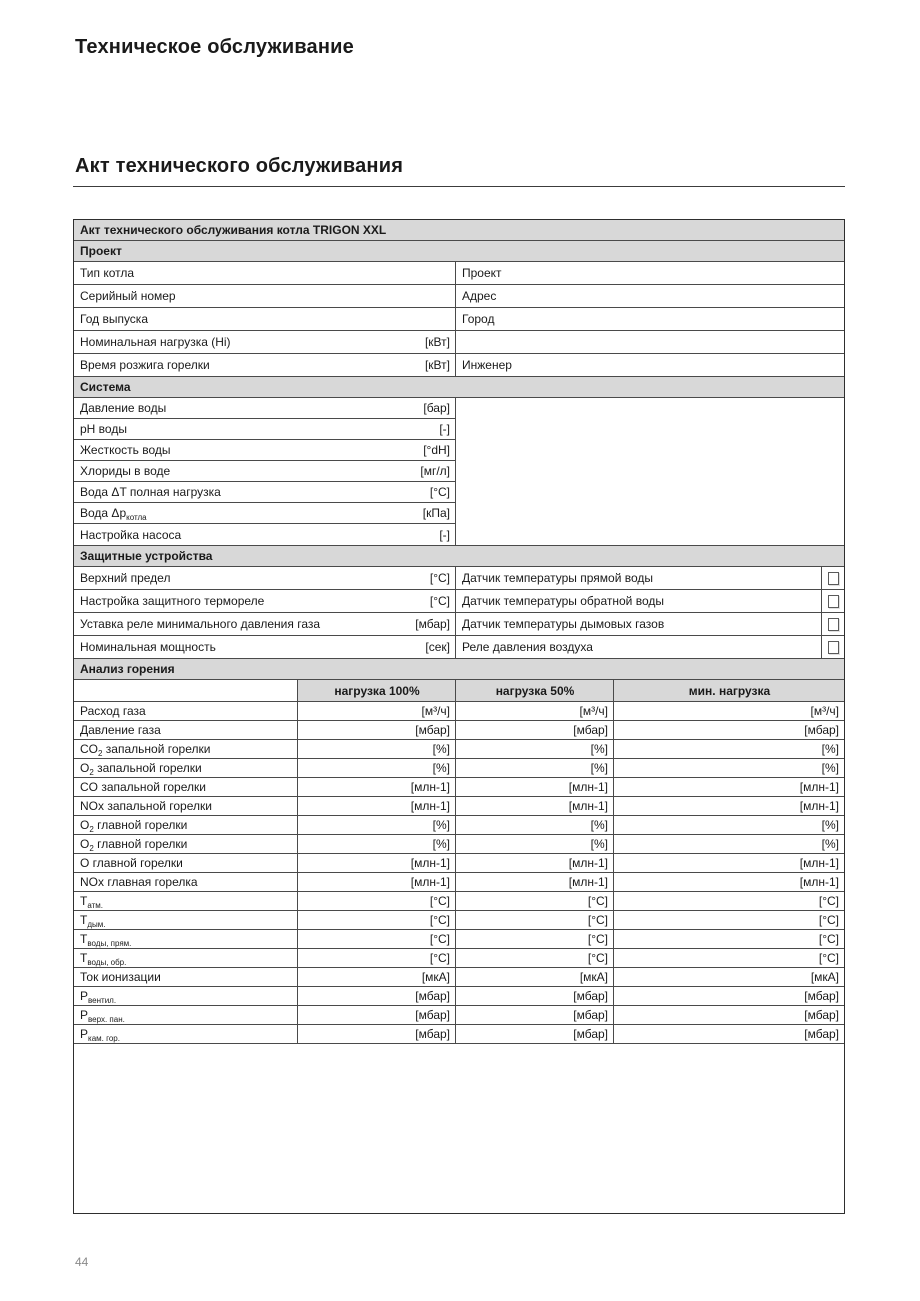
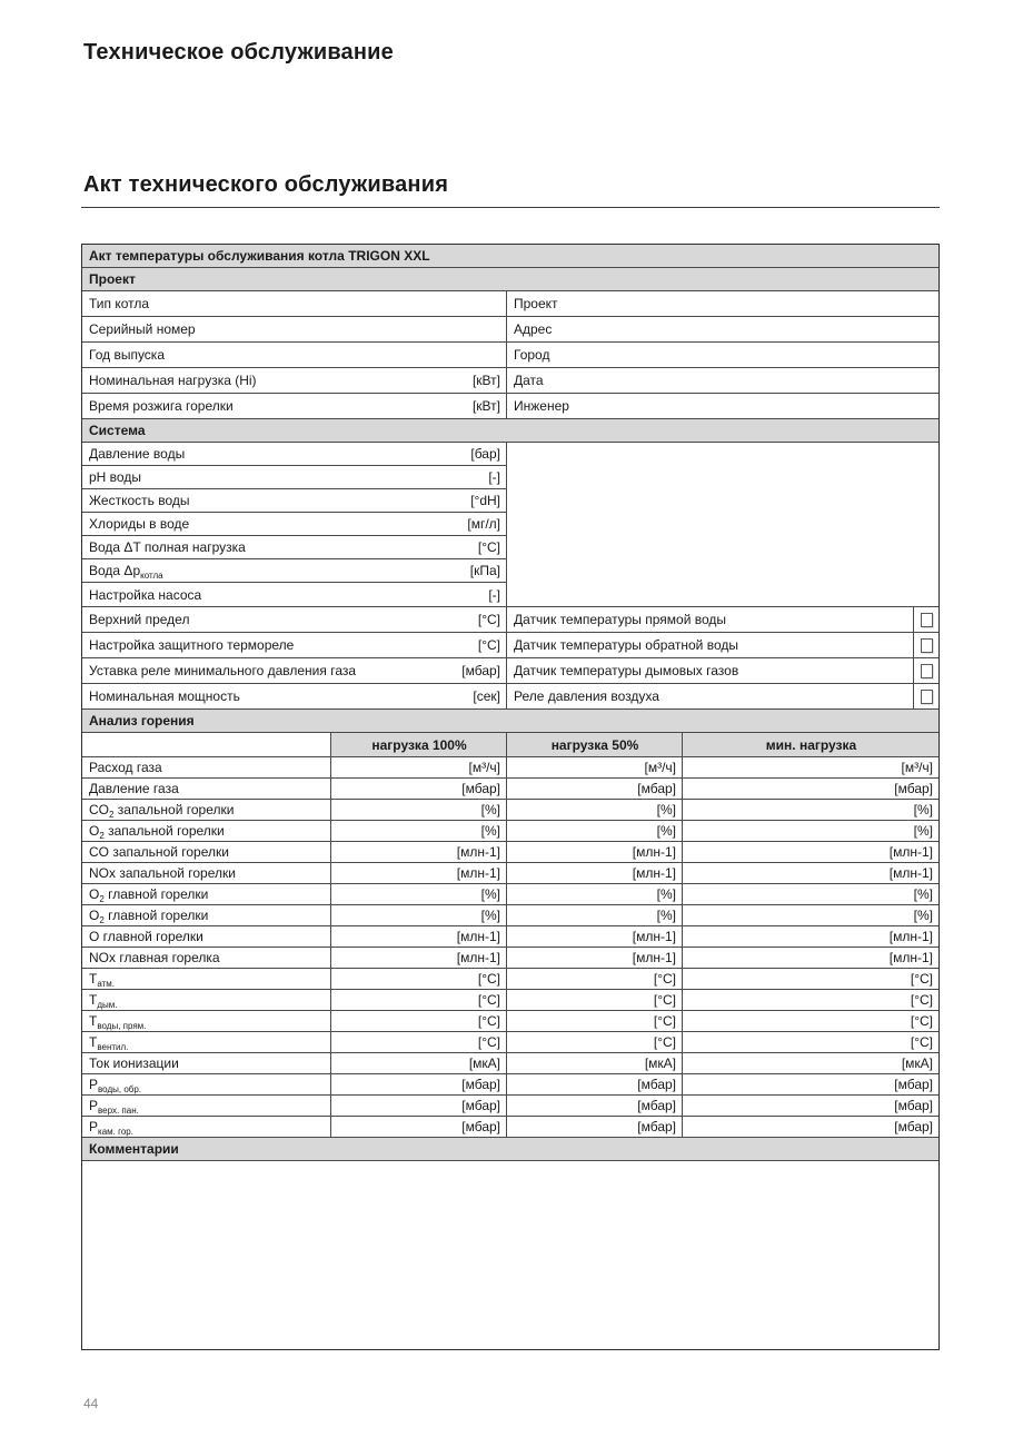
  Техническое обслуживание
  Акт технического обслуживания
- Акт технического обслуживания котла TRIGON XXL
+ Акт температуры обслуживания котла TRIGON XXL
  Проект
  Тип котла
  Проект
  Серийный номер
  Адрес
  Год выпуска
  Город
  Номинальная нагрузка (Hi)
  [кВт]
+ Дата
  Время розжига горелки
  [кВт]
  Инженер
  Система
  Давление воды
  [бар]
  pH воды
  [-]
  Жесткость воды
  [°dH]
  Хлориды в воде
  [мг/л]
  Вода ΔT полная нагрузка
  [°C]
  Вода Δpкотла
  [кПа]
  Настройка насоса
  [-]
- Защитные устройства
  Верхний предел
  [°C]
  Датчик температуры прямой воды
  Настройка защитного термореле
  [°C]
  Датчик температуры обратной воды
  Уставка реле минимального давления газа
  [мбар]
  Датчик температуры дымовых газов
  Номинальная мощность
  [сек]
  Реле давления воздуха
  Анализ горения
  нагрузка 100%
  нагрузка 50%
  мин. нагрузка
  Расход газа
  [м³/ч]
  [м³/ч]
  [м³/ч]
  Давление газа
  [мбар]
  [мбар]
  [мбар]
  CO2 запальной горелки
  [%]
  [%]
  [%]
  O2 запальной горелки
  [%]
  [%]
  [%]
  CO запальной горелки
  [млн-1]
  [млн-1]
  [млн-1]
  NOx запальной горелки
  [млн-1]
  [млн-1]
  [млн-1]
  O2 главной горелки
  [%]
  [%]
  [%]
  O2 главной горелки
  [%]
  [%]
  [%]
  О главной горелки
  [млн-1]
  [млн-1]
  [млн-1]
  NOx главная горелка
  [млн-1]
  [млн-1]
  [млн-1]
  Tатм.
  [°C]
  [°C]
  [°C]
  Tдым.
  [°C]
  [°C]
  [°C]
  Tводы, прям.
  [°C]
  [°C]
  [°C]
- Tводы, обр.
+ Tвентил.
  [°C]
  [°C]
  [°C]
  Ток ионизации
  [мкА]
  [мкА]
  [мкА]
- Pвентил.
+ Pводы, обр.
  [мбар]
  [мбар]
  [мбар]
  Pверх. пан.
  [мбар]
  [мбар]
  [мбар]
  Pкам. гор.
  [мбар]
  [мбар]
  [мбар]
+ Комментарии
  44
